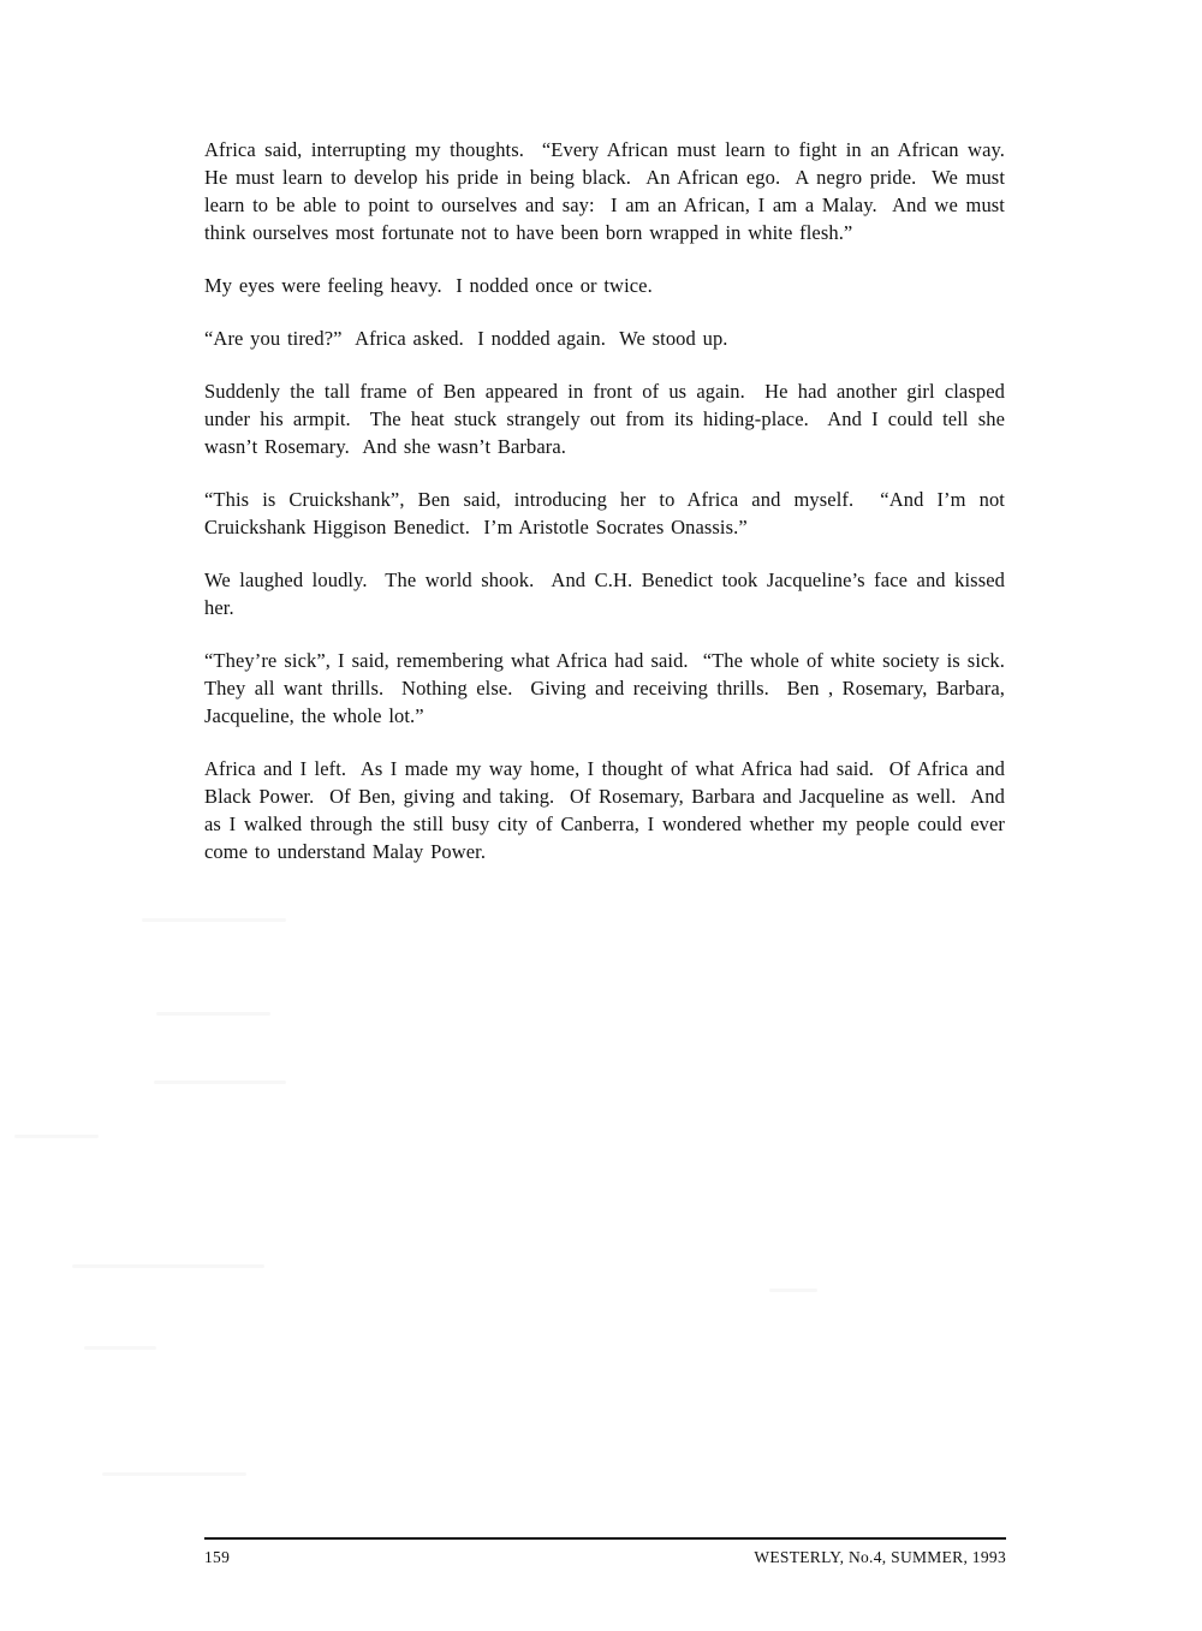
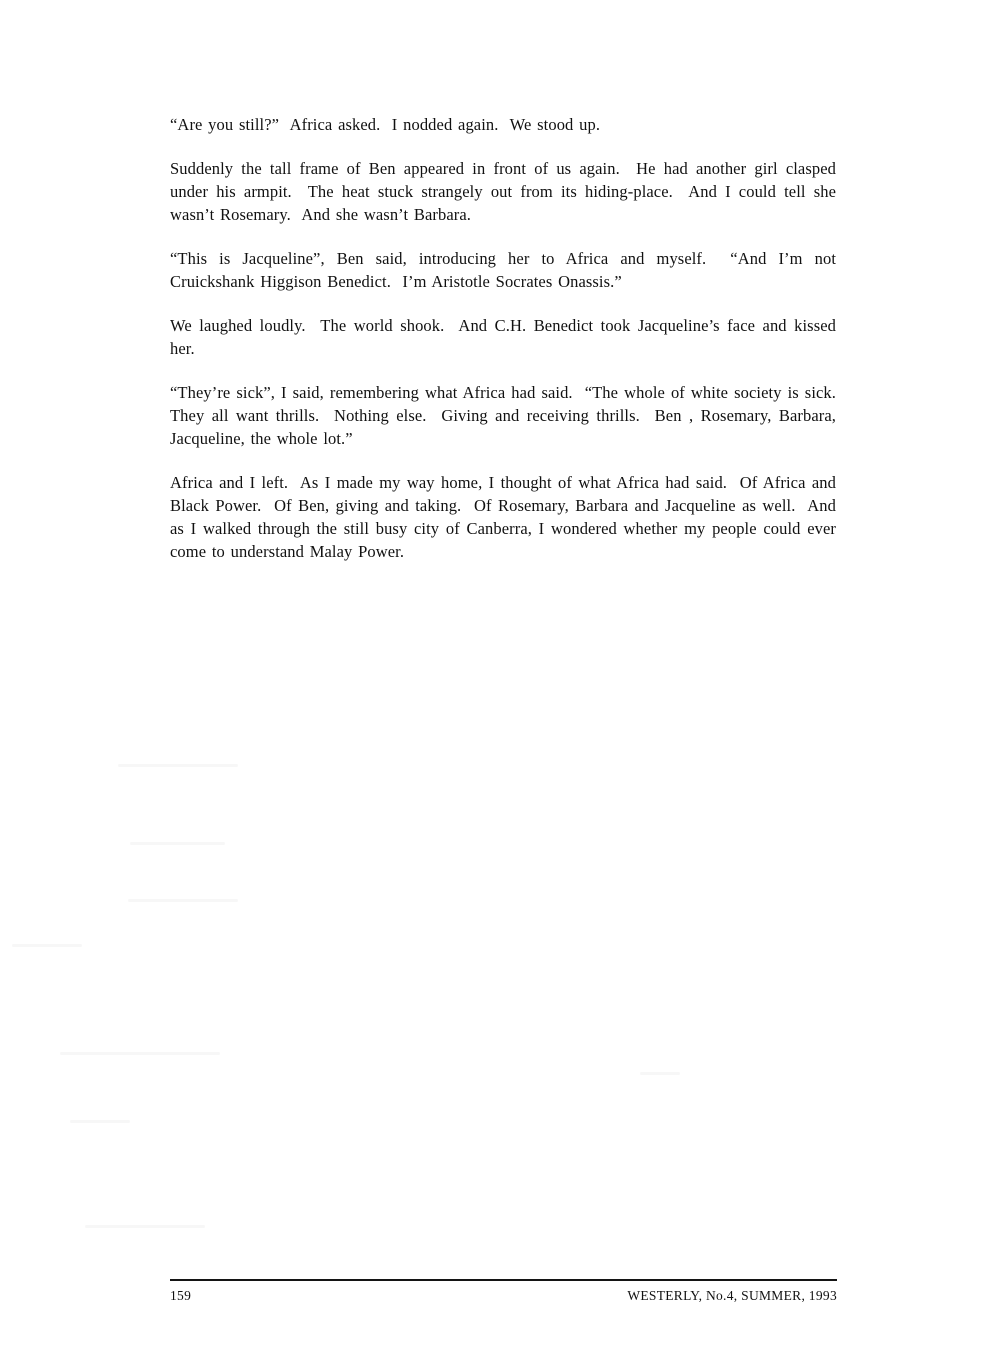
- Africa said, interrupting my thoughts. “Every African must learn to fight in an African way. He must learn to develop his pride in being black. An African ego. A negro pride. We must learn to be able to point to ourselves and say: I am an African, I am a Malay. And we must think ourselves most fortunate not to have been born wrapped in white flesh.”
- My eyes were feeling heavy. I nodded once or twice.
- “Are you tired?” Africa asked. I nodded again. We stood up.
+ “Are you still?” Africa asked. I nodded again. We stood up.
  Suddenly the tall frame of Ben appeared in front of us again. He had another girl clasped under his armpit. The heat stuck strangely out from its hiding-place. And I could tell she wasn’t Rosemary. And she wasn’t Barbara.
- “This is Cruickshank”, Ben said, introducing her to Africa and myself. “And I’m not Cruickshank Higgison Benedict. I’m Aristotle Socrates Onassis.”
+ “This is Jacqueline”, Ben said, introducing her to Africa and myself. “And I’m not Cruickshank Higgison Benedict. I’m Aristotle Socrates Onassis.”
  We laughed loudly. The world shook. And C.H. Benedict took Jacqueline’s face and kissed her.
  “They’re sick”, I said, remembering what Africa had said. “The whole of white society is sick. They all want thrills. Nothing else. Giving and receiving thrills. Ben , Rosemary, Barbara, Jacqueline, the whole lot.”
  Africa and I left. As I made my way home, I thought of what Africa had said. Of Africa and Black Power. Of Ben, giving and taking. Of Rosemary, Barbara and Jacqueline as well. And as I walked through the still busy city of Canberra, I wondered whether my people could ever come to understand Malay Power.
  159
  WESTERLY, No.4, SUMMER, 1993
